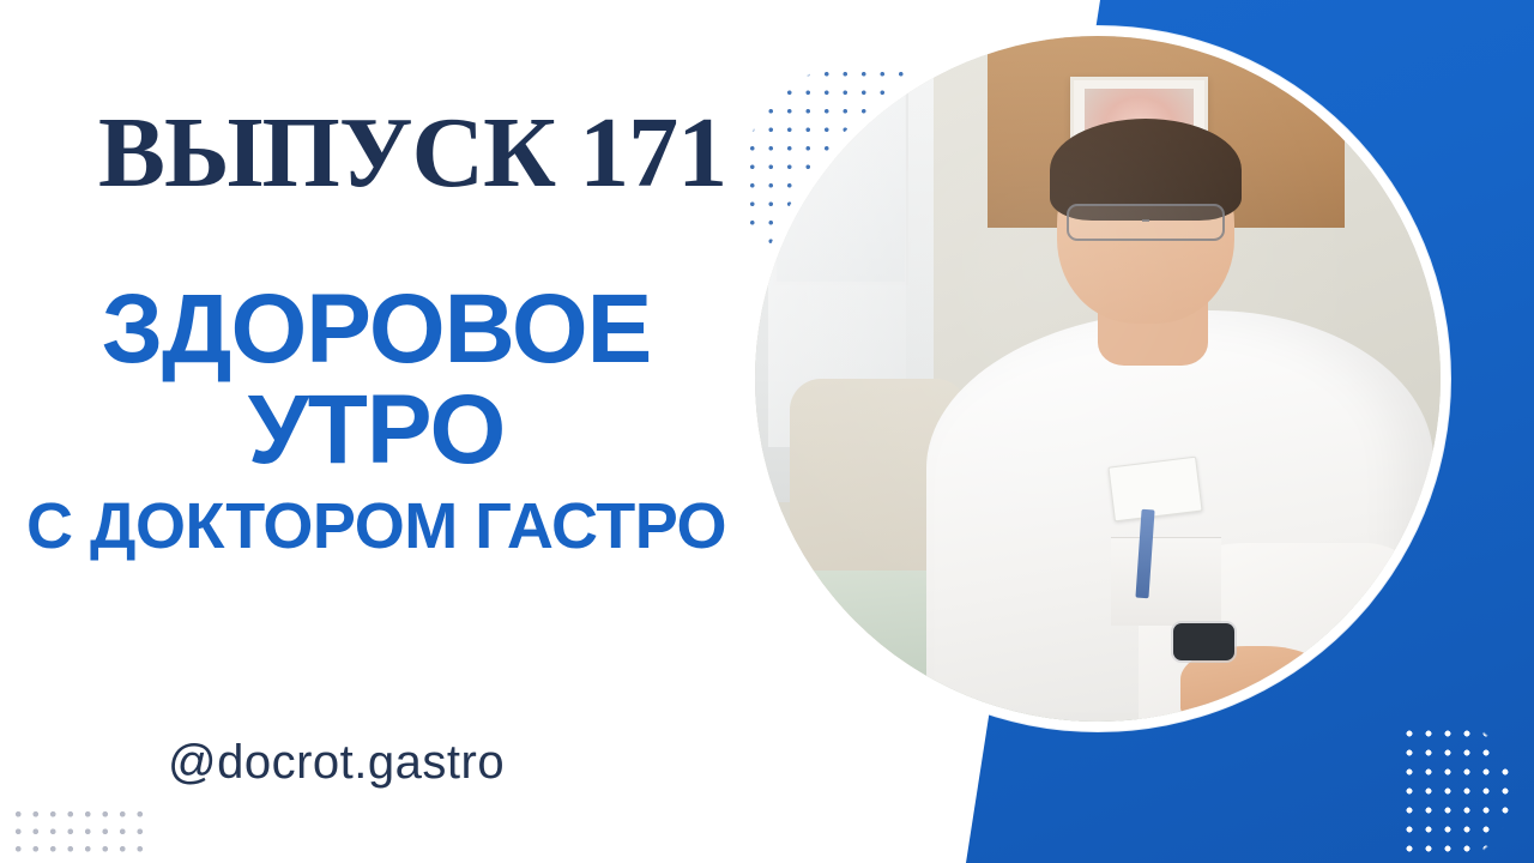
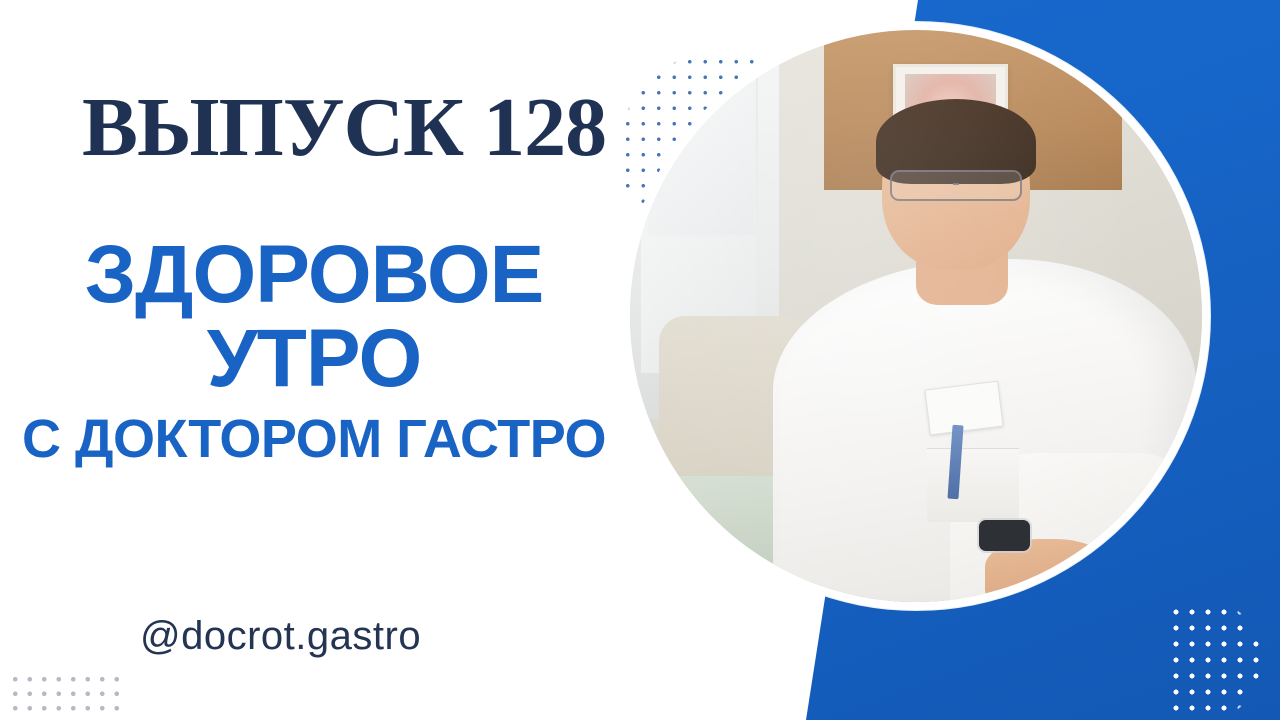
- ВЫПУСК 171
+ ВЫПУСК 128
  ЗДОРОВОЕ
  УТРО
  С ДОКТОРОМ ГАСТРО
  @docrot.gastro
